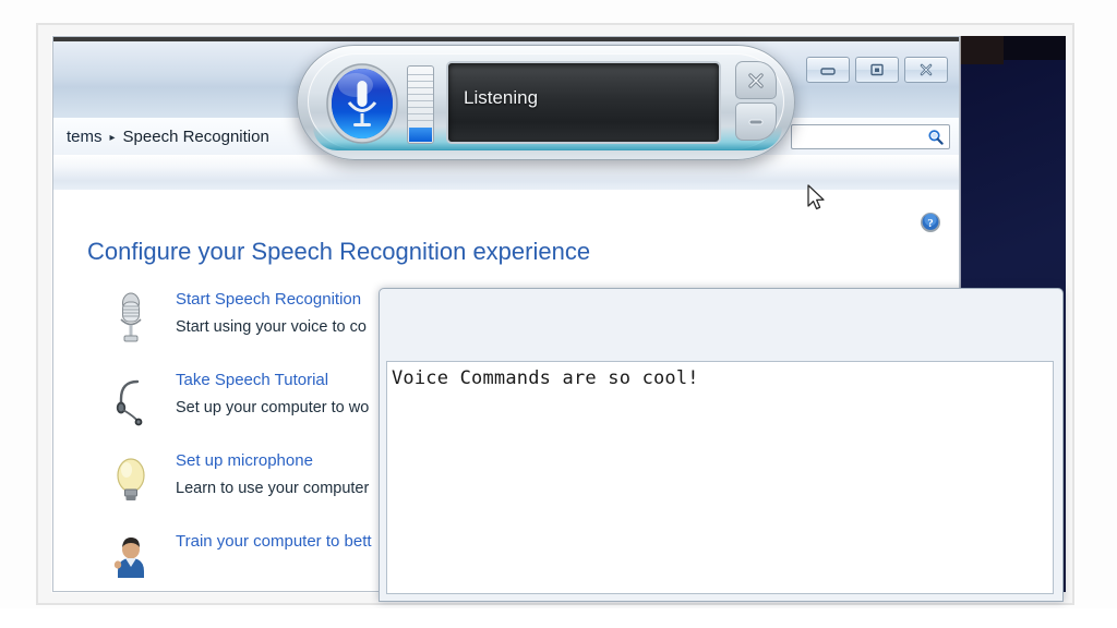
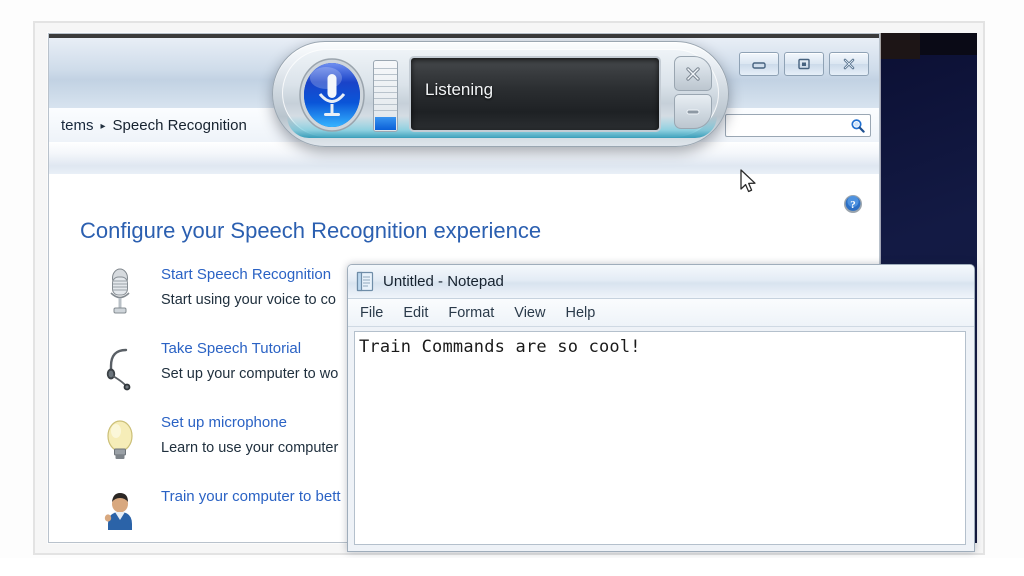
  tems ▸ Speech Recognition
  ?
  Configure your Speech Recognition experience
  Start Speech Recognition
  Start using your voice to co
  Take Speech Tutorial
  Set up your computer to wo
  Set up microphone
  Learn to use your computer
  Train your computer to bett
+ Untitled - Notepad
+ File
+ Edit
+ Format
+ View
+ Help
- Voice Commands are so cool!
+ Train Commands are so cool!
  Listening
